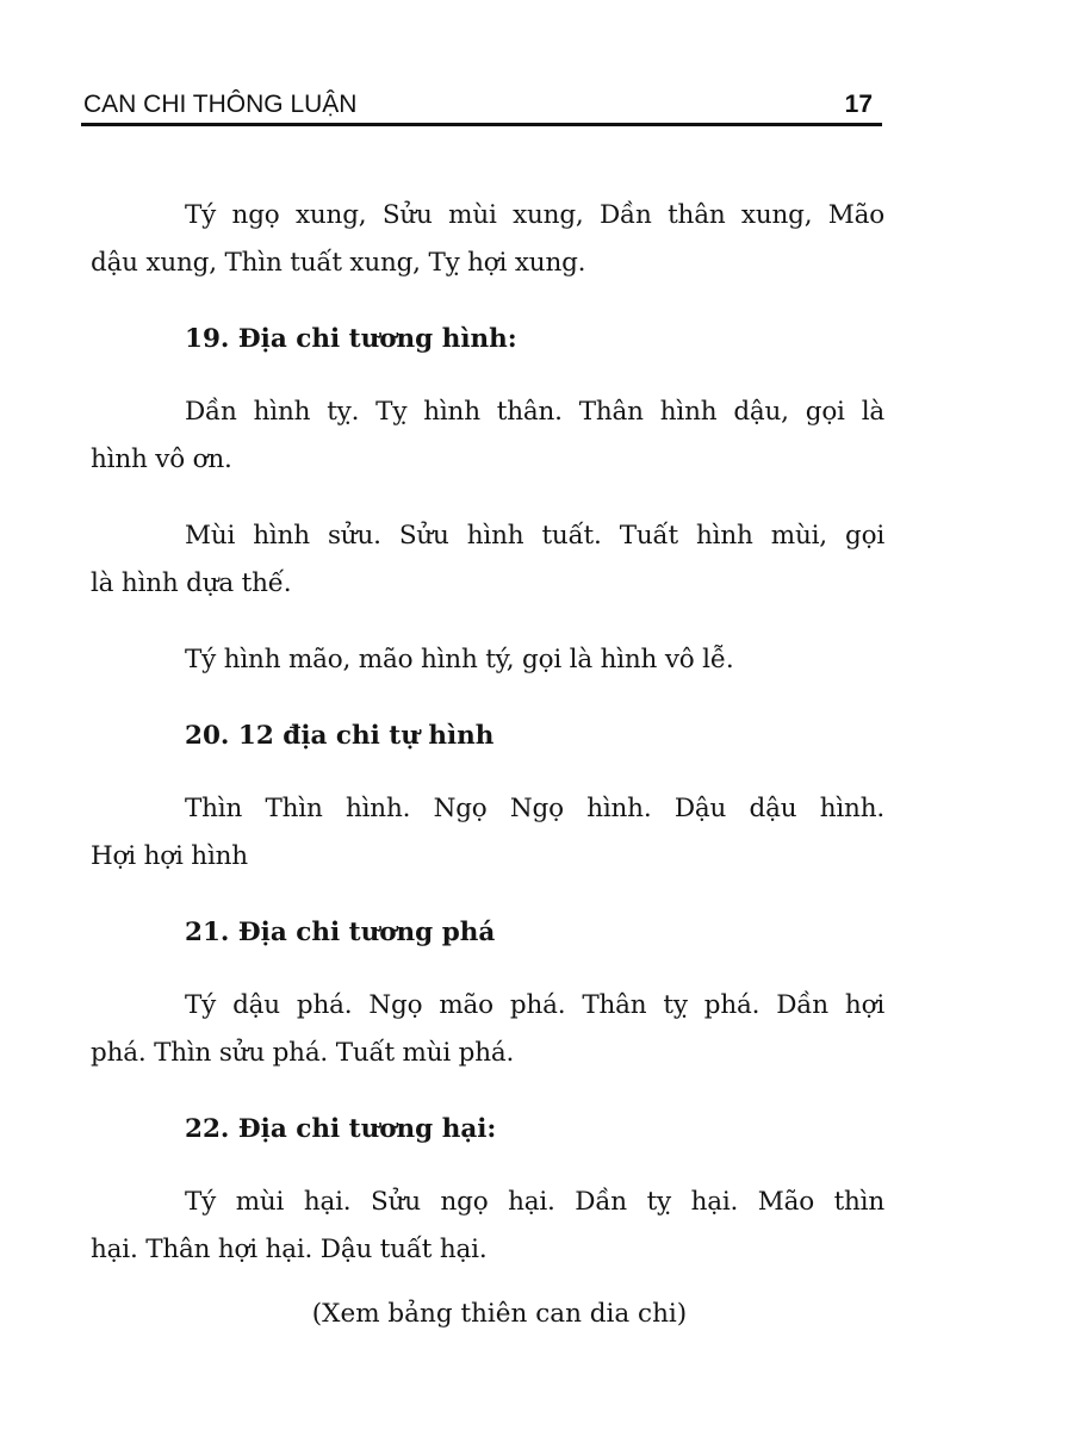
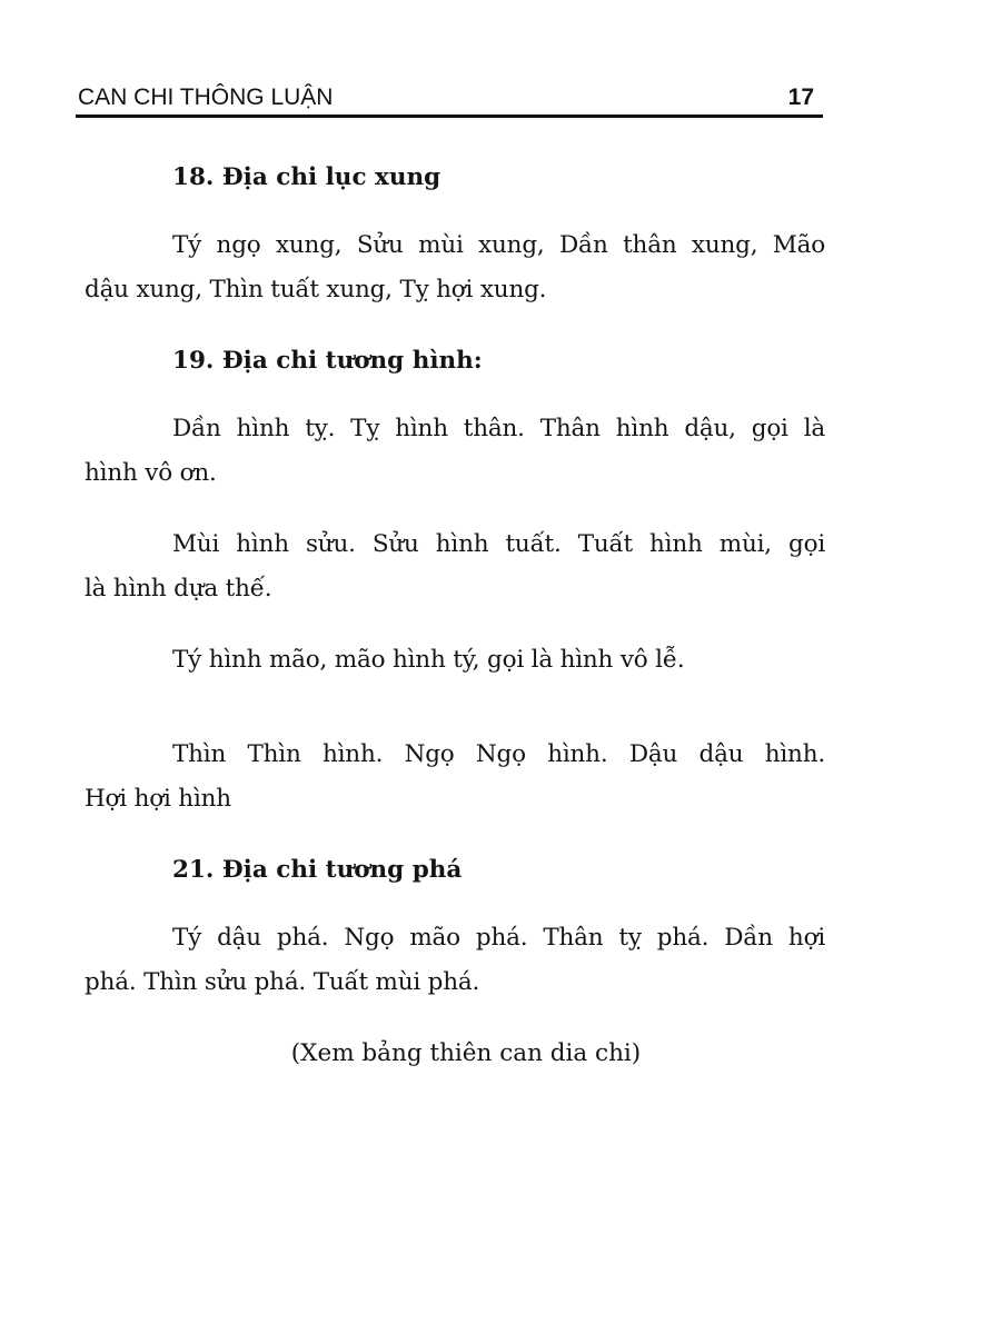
  CAN CHI THÔNG LUẬN
  17
+ 18. Địa chi lục xung
  Tý ngọ xung, Sửu mùi xung, Dần thân xung, Mão
  dậu xung, Thìn tuất xung, Tỵ hợi xung.
  19. Địa chi tương hình:
  Dần hình tỵ. Tỵ hình thân. Thân hình dậu, gọi là
  hình vô ơn.
  Mùi hình sửu. Sửu hình tuất. Tuất hình mùi, gọi
  là hình dựa thế.
  Tý hình mão, mão hình tý, gọi là hình vô lễ.
- 20. 12 địa chi tự hình
  Thìn Thìn hình. Ngọ Ngọ hình. Dậu dậu hình.
  Hợi hợi hình
  21. Địa chi tương phá
  Tý dậu phá. Ngọ mão phá. Thân tỵ phá. Dần hợi
  phá. Thìn sửu phá. Tuất mùi phá.
- 22. Địa chi tương hại:
- Tý mùi hại. Sửu ngọ hại. Dần tỵ hại. Mão thìn
- hại. Thân hợi hại. Dậu tuất hại.
  (Xem bảng thiên can dia chi)
